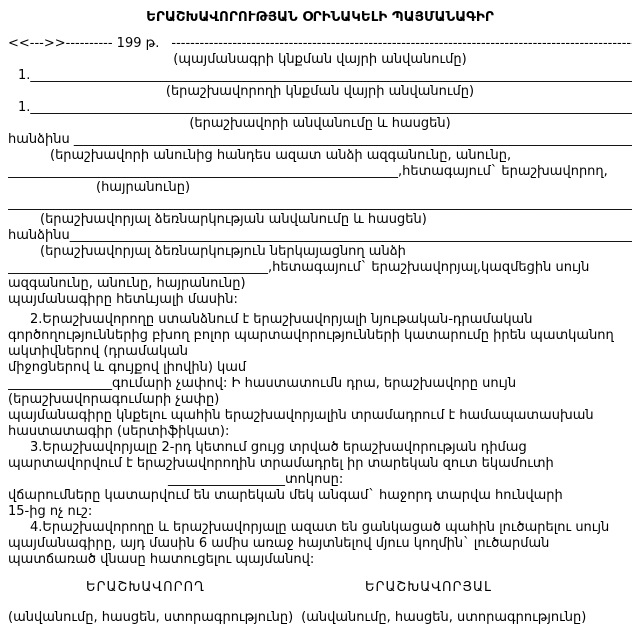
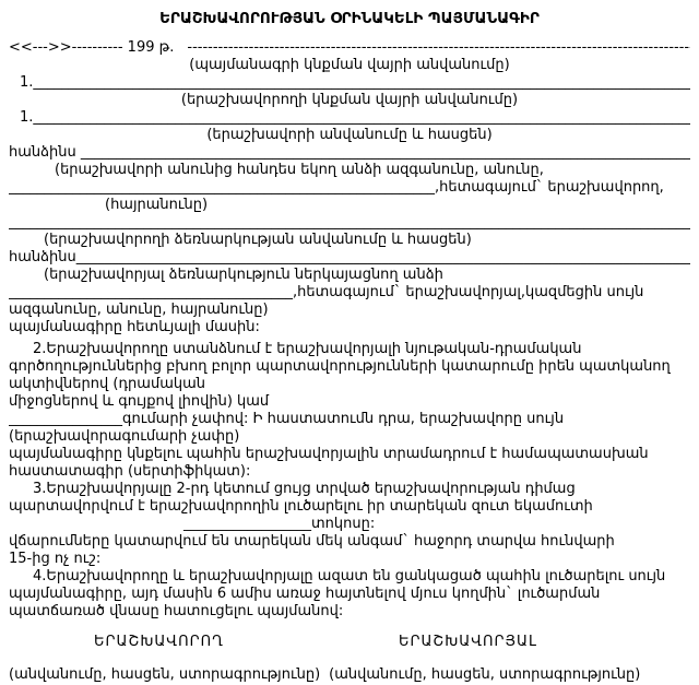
  ԵՐԱՇԽԱՎՈՐՈՒԹՅԱՆ ՕՐԻՆԱԿԵԼԻ ՊԱՅՄԱՆԱԳԻՐ
  <<--->>---------- 199 թ.
  --------------------------------------------------------------------------------------------------
  (պայմանագրի կնքման վայրի անվանումը)
  1._____________________________________________________________________________________________
  (երաշխավորողի կնքման վայրի անվանումը)
  1._____________________________________________________________________________________________
  (երաշխավորի անվանումը և հասցեն)
  հանձինս ______________________________________________________________________________________
- (երաշխավորի անունից հանդես ազատ անձի ազգանունը, անունը,
+ (երաշխավորի անունից հանդես եկող անձի ազգանունը, անունը,
  ____________________________________________________________,հետագայում` երաշխավորող,
  (հայրանունը)
  ________________________________________________________________________________________________
- (երաշխավորյալ ձեռնարկության անվանումը և հասցեն)
+ (երաշխավորողի ձեռնարկության անվանումը և հասցեն)
  հանձինս______________________________________________________________________________________
  (երաշխավորյալ ձեռնարկություն ներկայացնող անձի
  ________________________________________,հետագայում` երաշխավորյալ,կազմեցին սույն
  ազգանունը, անունը, հայրանունը)
  պայմանագիրը հետևյալի մասին:
  2.Երաշխավորողը ստանձնում է երաշխավորյալի նյութական-դրամական
  գործողություններից բխող բոլոր պարտավորությունների կատարումը իրեն պատկանող
  ակտիվներով (դրամական
  միջոցներով և գույքով լիովին) կամ
  ________________գումարի չափով: Ի հաստատումն դրա, երաշխավորը սույն
  (երաշխավորագումարի չափը)
  պայմանագիրը կնքելու պահին երաշխավորյալին տրամադրում է համապատասխան
  հաստատագիր (սերտիֆիկատ):
  3.Երաշխավորյալը 2-րդ կետում ցույց տրված երաշխավորության դիմաց
- պարտավորվում է երաշխավորողին տրամադրել իր տարեկան զուտ եկամուտի
+ պարտավորվում է երաշխավորողին լուծարելու իր տարեկան զուտ եկամուտի
  __________________տոկոսը:
  վճարումները կատարվում են տարեկան մեկ անգամ` հաջորդ տարվա հունվարի
  15-ից ոչ ուշ:
  4.Երաշխավորողը և երաշխավորյալը ազատ են ցանկացած պահին լուծարելու սույն
  պայմանագիրը, այդ մասին 6 ամիս առաջ հայտնելով մյուս կողմին` լուծարման
  պատճառած վնասը հատուցելու պայմանով:
  ԵՐԱՇԽԱՎՈՐՈՂ
  ԵՐԱՇԽԱՎՈՐՅԱԼ
  (անվանումը, հասցեն, ստորագրությունը)
  (անվանումը, հասցեն, ստորագրությունը)
